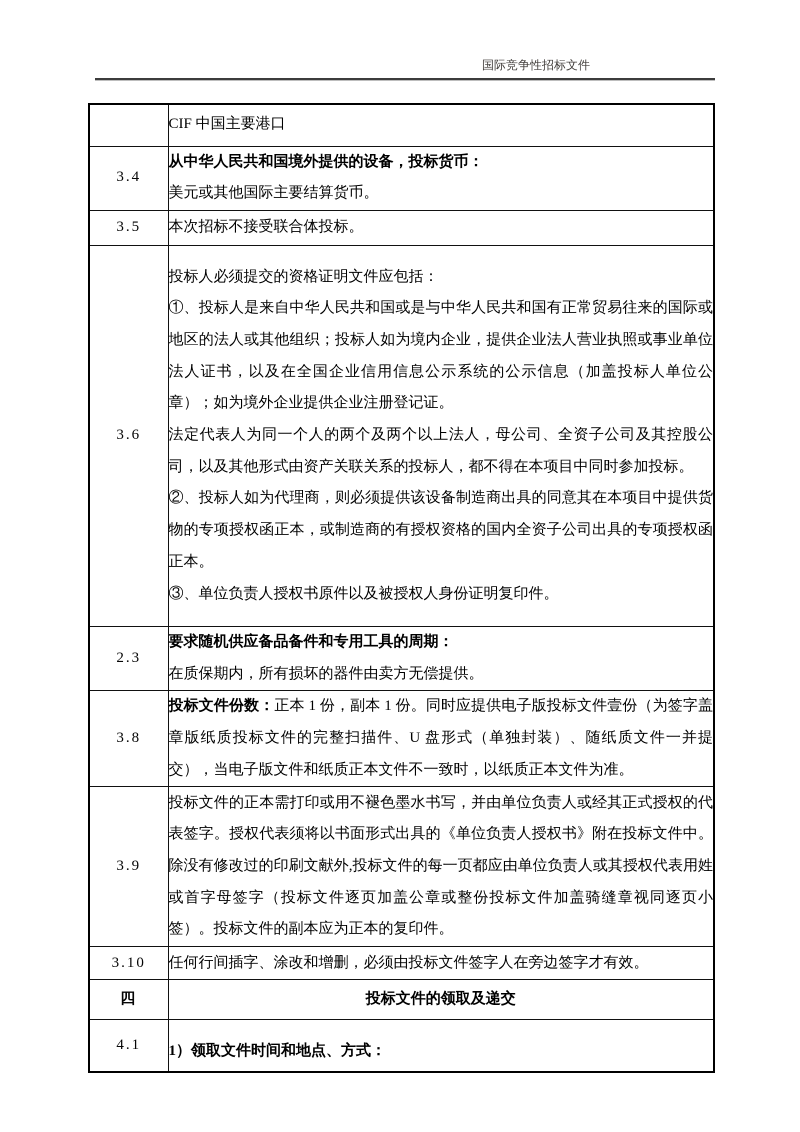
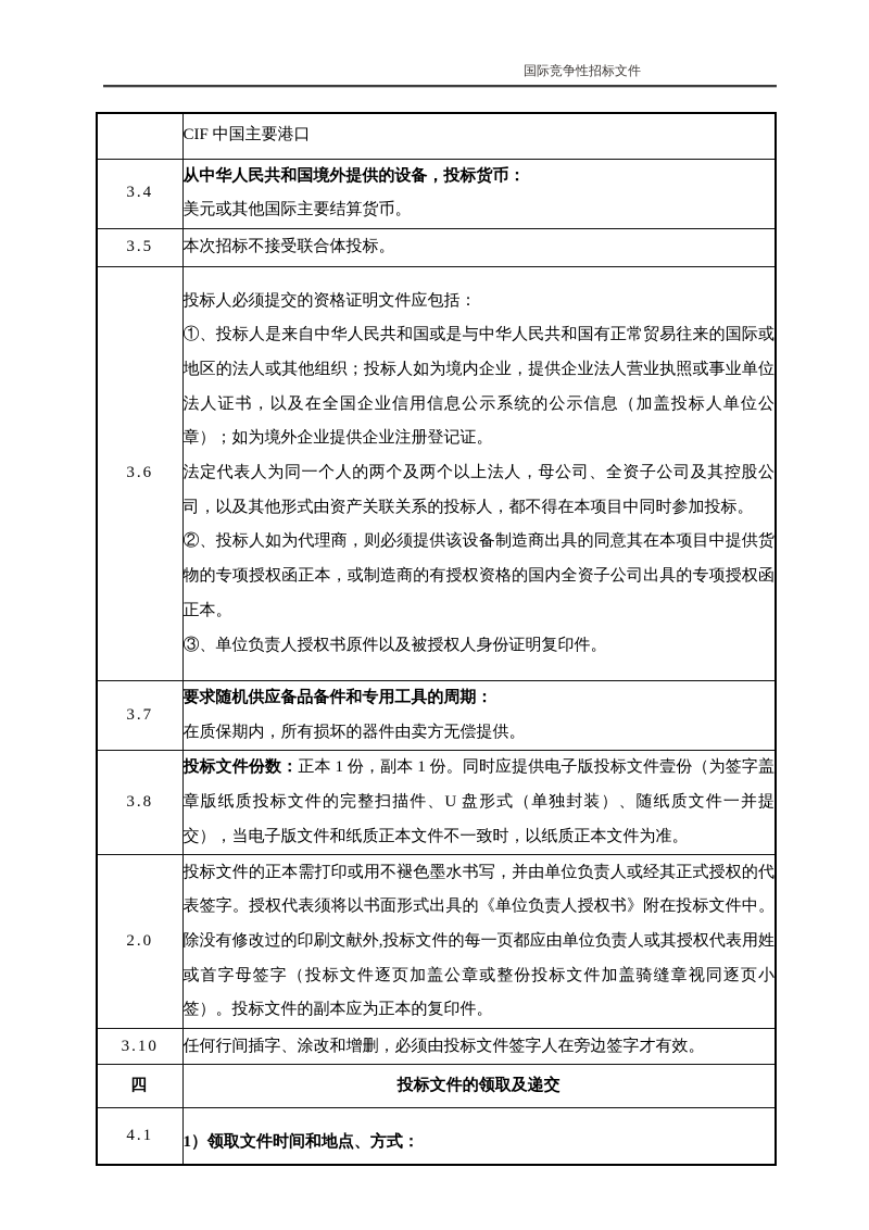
  国际竞争性招标文件
  	CIF 中国主要港口
  3.4	从中华人民共和国境外提供的设备，投标货币： 美元或其他国际主要结算货币。
  3.5	本次招标不接受联合体投标。
  3.6	投标人必须提交的资格证明文件应包括： ①、投标人是来自中华人民共和国或是与中华人民共和国有正常贸易往来的国际或地区的法人或其他组织；投标人如为境内企业，提供企业法人营业执照或事业单位法人证书，以及在全国企业信用信息公示系统的公示信息（加盖投标人单位公章）；如为境外企业提供企业注册登记证。 法定代表人为同一个人的两个及两个以上法人，母公司、全资子公司及其控股公司，以及其他形式由资产关联关系的投标人，都不得在本项目中同时参加投标。 ②、投标人如为代理商，则必须提供该设备制造商出具的同意其在本项目中提供货物的专项授权函正本，或制造商的有授权资格的国内全资子公司出具的专项授权函正本。 ③、单位负责人授权书原件以及被授权人身份证明复印件。
- 2.3	要求随机供应备品备件和专用工具的周期： 在质保期内，所有损坏的器件由卖方无偿提供。
+ 3.7	要求随机供应备品备件和专用工具的周期： 在质保期内，所有损坏的器件由卖方无偿提供。
  3.8	投标文件份数：正本 1 份，副本 1 份。同时应提供电子版投标文件壹份（为签字盖章版纸质投标文件的完整扫描件、U 盘形式（单独封装）、随纸质文件一并提交），当电子版文件和纸质正本文件不一致时，以纸质正本文件为准。
- 3.9	投标文件的正本需打印或用不褪色墨水书写，并由单位负责人或经其正式授权的代表签字。授权代表须将以书面形式出具的《单位负责人授权书》附在投标文件中。除没有修改过的印刷文献外,投标文件的每一页都应由单位负责人或其授权代表用姓或首字母签字（投标文件逐页加盖公章或整份投标文件加盖骑缝章视同逐页小签）。投标文件的副本应为正本的复印件。
+ 2.0	投标文件的正本需打印或用不褪色墨水书写，并由单位负责人或经其正式授权的代表签字。授权代表须将以书面形式出具的《单位负责人授权书》附在投标文件中。除没有修改过的印刷文献外,投标文件的每一页都应由单位负责人或其授权代表用姓或首字母签字（投标文件逐页加盖公章或整份投标文件加盖骑缝章视同逐页小签）。投标文件的副本应为正本的复印件。
  3.10	任何行间插字、涂改和增删，必须由投标文件签字人在旁边签字才有效。
  四	投标文件的领取及递交
  4.1	1）领取文件时间和地点、方式：
